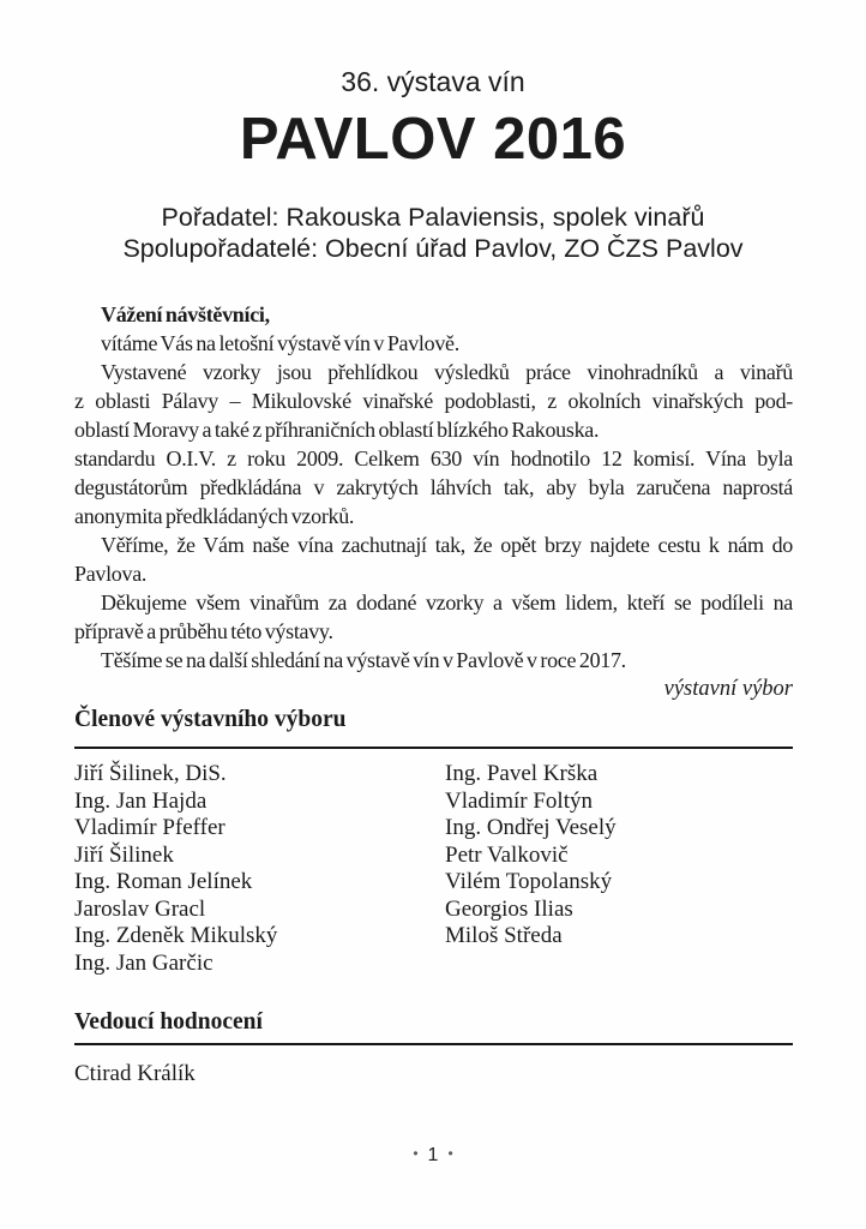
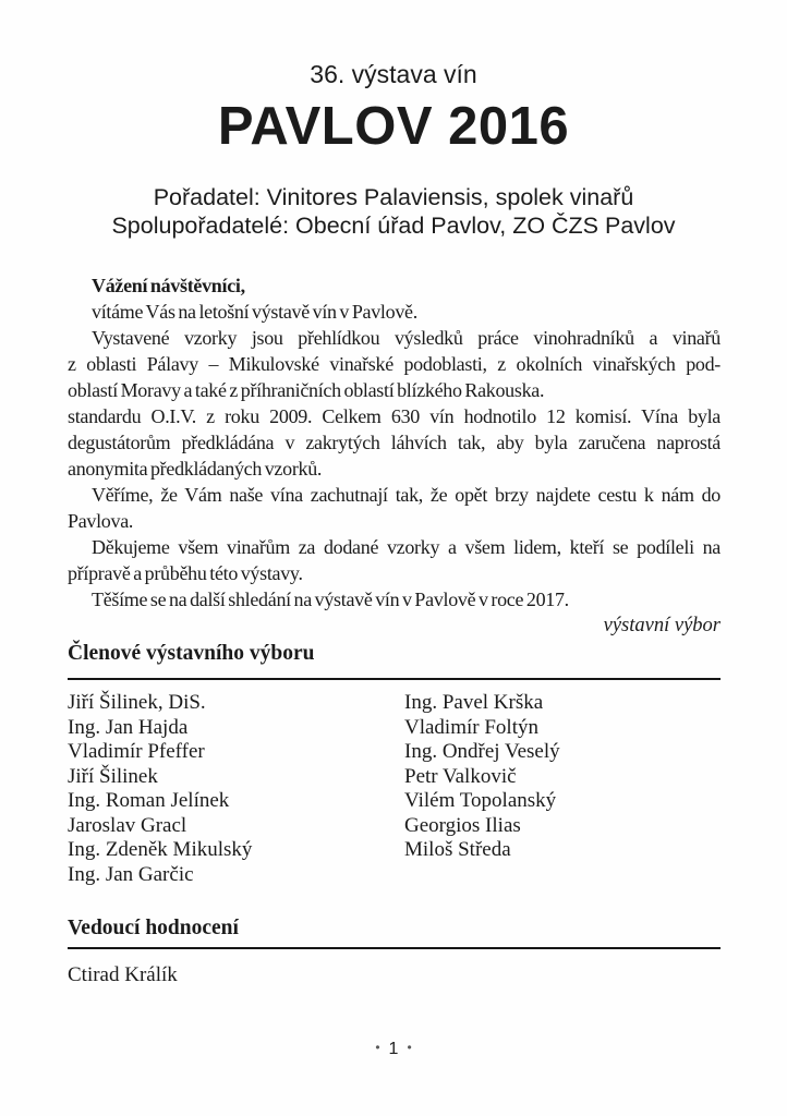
  36. výstava vín
  PAVLOV 2016
- Pořadatel: Rakouska Palaviensis, spolek vinařů
+ Pořadatel: Vinitores Palaviensis, spolek vinařů
  Spolupořadatelé: Obecní úřad Pavlov, ZO ČZS Pavlov
  Vážení návštěvníci,
  vítáme Vás na letošní výstavě vín v Pavlově.
  Vystavené vzorky jsou přehlídkou výsledků práce vinohradníků a vinařů
  z oblasti Pálavy – Mikulovské vinařské podoblasti, z okolních vinařských pod-
  oblastí Moravy a také z příhraničních oblastí blízkého Rakouska.
  standardu O.I.V. z roku 2009. Celkem 630 vín hodnotilo 12 komisí. Vína byla
  degustátorům předkládána v zakrytých láhvích tak, aby byla zaručena naprostá
  anonymita předkládaných vzorků.
  Věříme, že Vám naše vína zachutnají tak, že opět brzy najdete cestu k nám do
  Pavlova.
  Děkujeme všem vinařům za dodané vzorky a všem lidem, kteří se podíleli na
  přípravě a průběhu této výstavy.
  Těšíme se na další shledání na výstavě vín v Pavlově v roce 2017.
  výstavní výbor
  Členové výstavního výboru
  Jiří Šilinek, DiS.
  Ing. Jan Hajda
  Vladimír Pfeffer
  Jiří Šilinek
  Ing. Roman Jelínek
  Jaroslav Gracl
  Ing. Zdeněk Mikulský
  Ing. Jan Garčic
  Ing. Pavel Krška
  Vladimír Foltýn
  Ing. Ondřej Veselý
  Petr Valkovič
  Vilém Topolanský
  Georgios Ilias
  Miloš Středa
  Vedoucí hodnocení
  Ctirad Králík
  • 1 •
